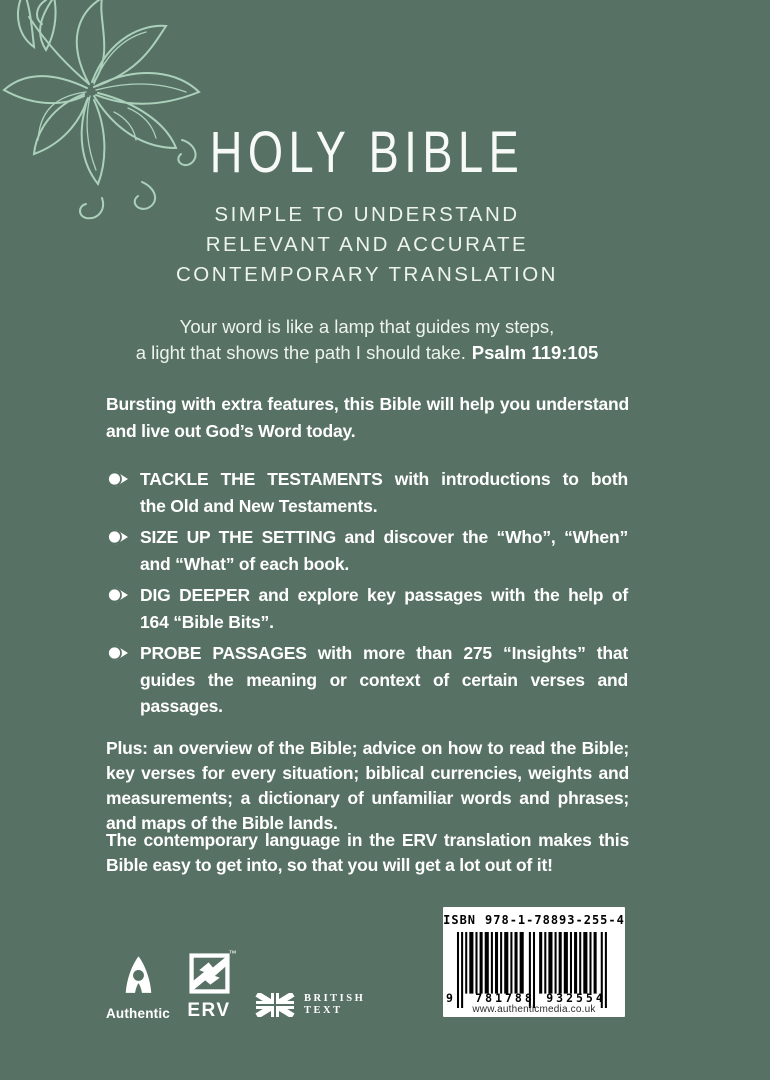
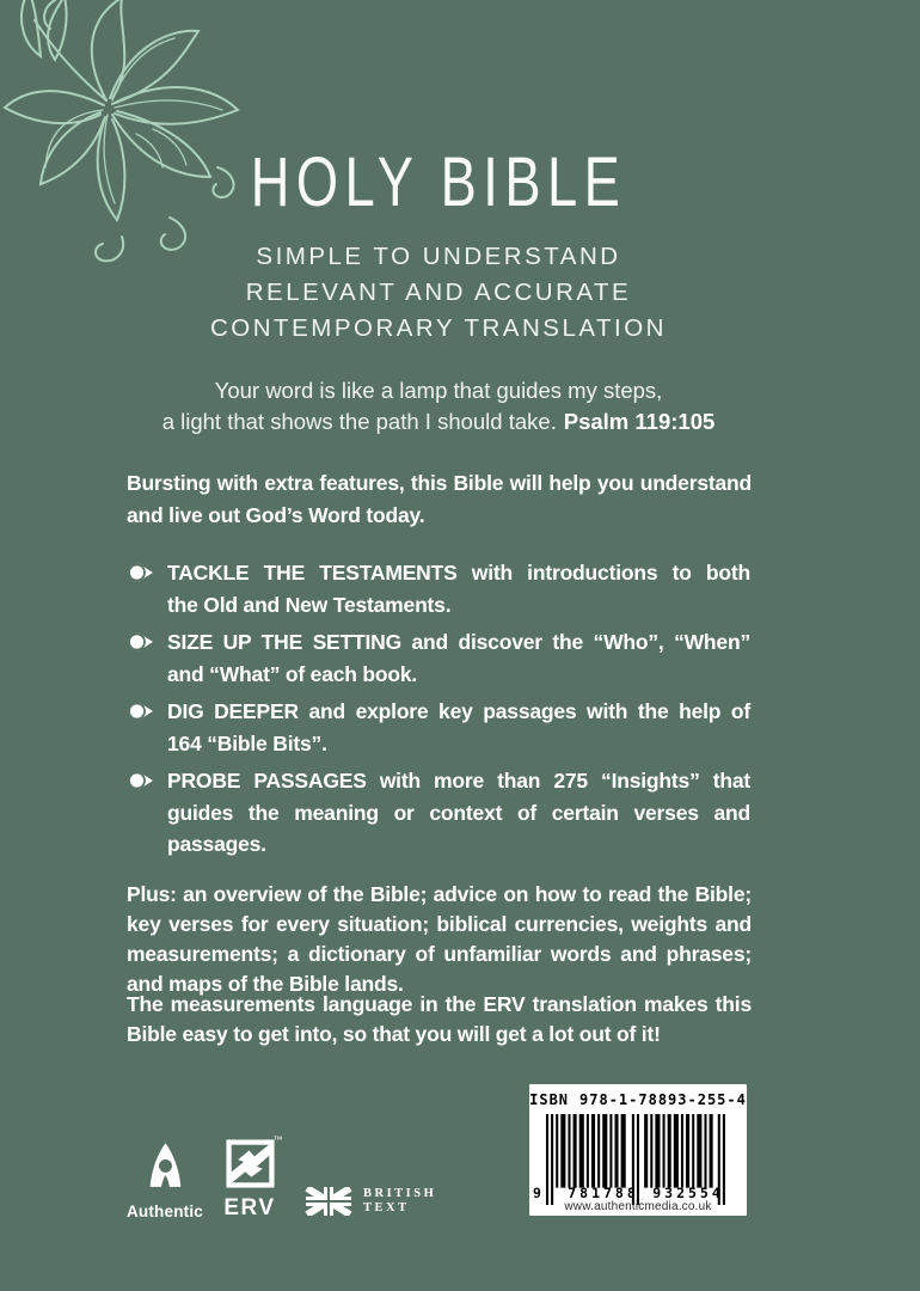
  HOLY BIBLE
  SIMPLE TO UNDERSTAND
  RELEVANT AND ACCURATE
  CONTEMPORARY TRANSLATION
  Your word is like a lamp that guides my steps,
  a light that shows the path I should take. Psalm 119:105
  Bursting with extra features, this Bible will help you understand
  and live out God’s Word today.
  TACKLE THE TESTAMENTS with introductions to both
  the Old and New Testaments.
  SIZE UP THE SETTING and discover the “Who”, “When”
  and “What” of each book.
  DIG DEEPER and explore key passages with the help of
  164 “Bible Bits”.
  PROBE PASSAGES with more than 275 “Insights” that
  guides the meaning or context of certain verses and
  passages.
  Plus: an overview of the Bible; advice on how to read the Bible;
  key verses for every situation; biblical currencies, weights and
  measurements; a dictionary of unfamiliar words and phrases;
  and maps of the Bible lands.
- The contemporary language in the ERV translation makes this
+ The measurements language in the ERV translation makes this
  Bible easy to get into, so that you will get a lot out of it!
  Authentic
  ™
  ERV
  BRITISH
  TEXT
  ISBN
  978-1-78893-255-4
  9
  781788
  932554
  www.authenticmedia.co.uk
